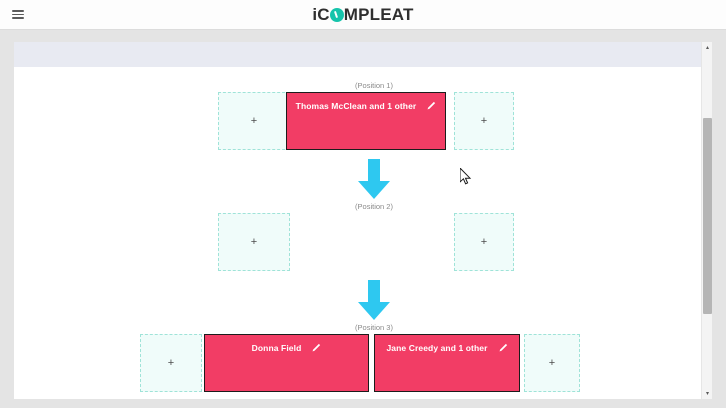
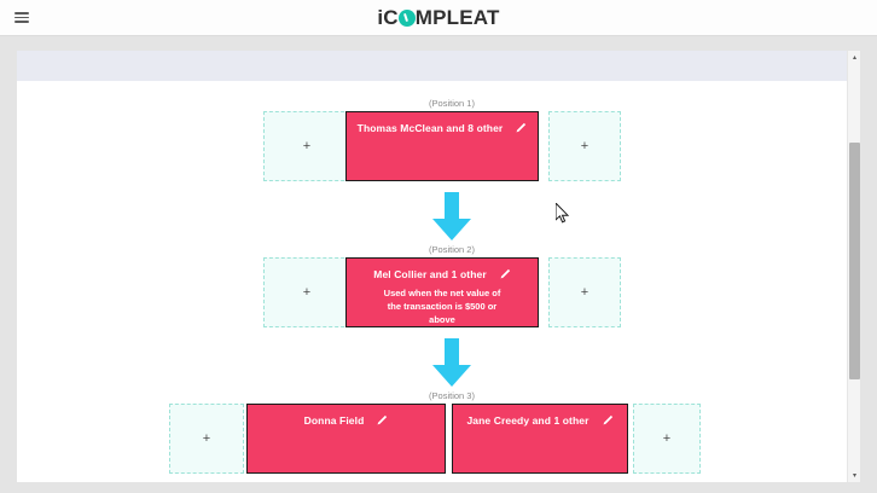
  iC MPLEAT
  (Position 1)
  +
- Thomas McClean and 1 other
+ Thomas McClean and 8 other
  +
  (Position 2)
  +
+ Mel Collier and 1 other
+ Used when the net value of the transaction is $500 or above
  +
  (Position 3)
  +
  Donna Field
  Jane Creedy and 1 other
  +
